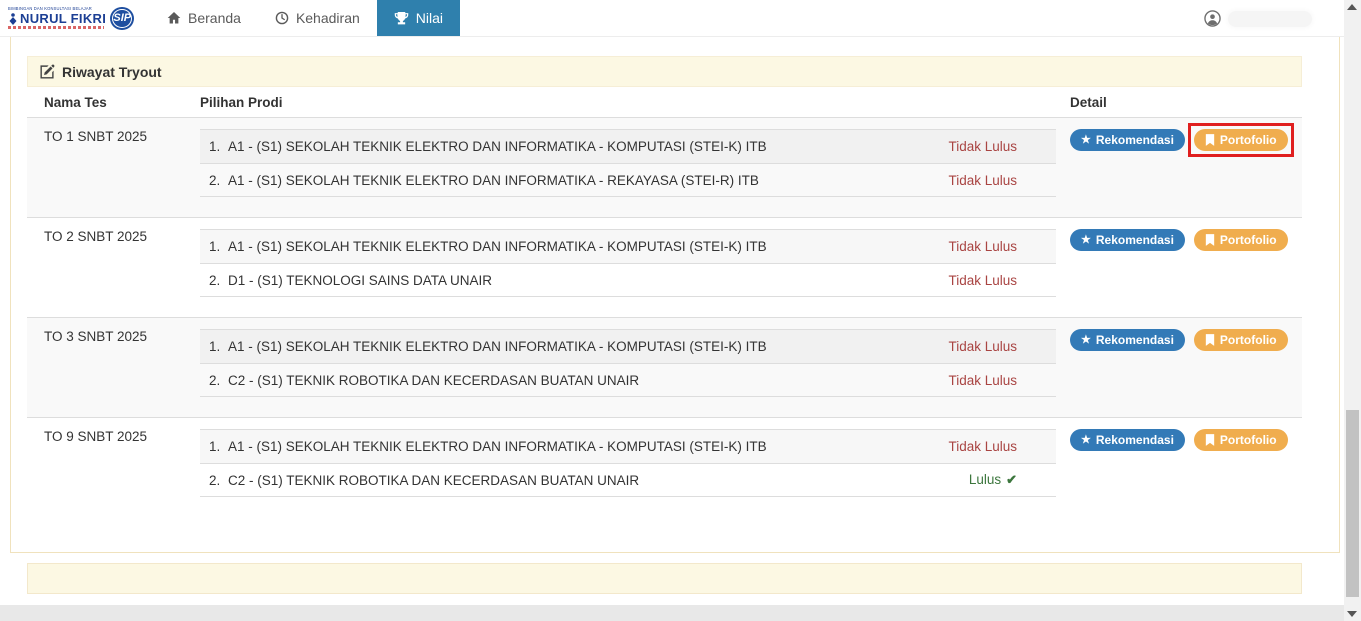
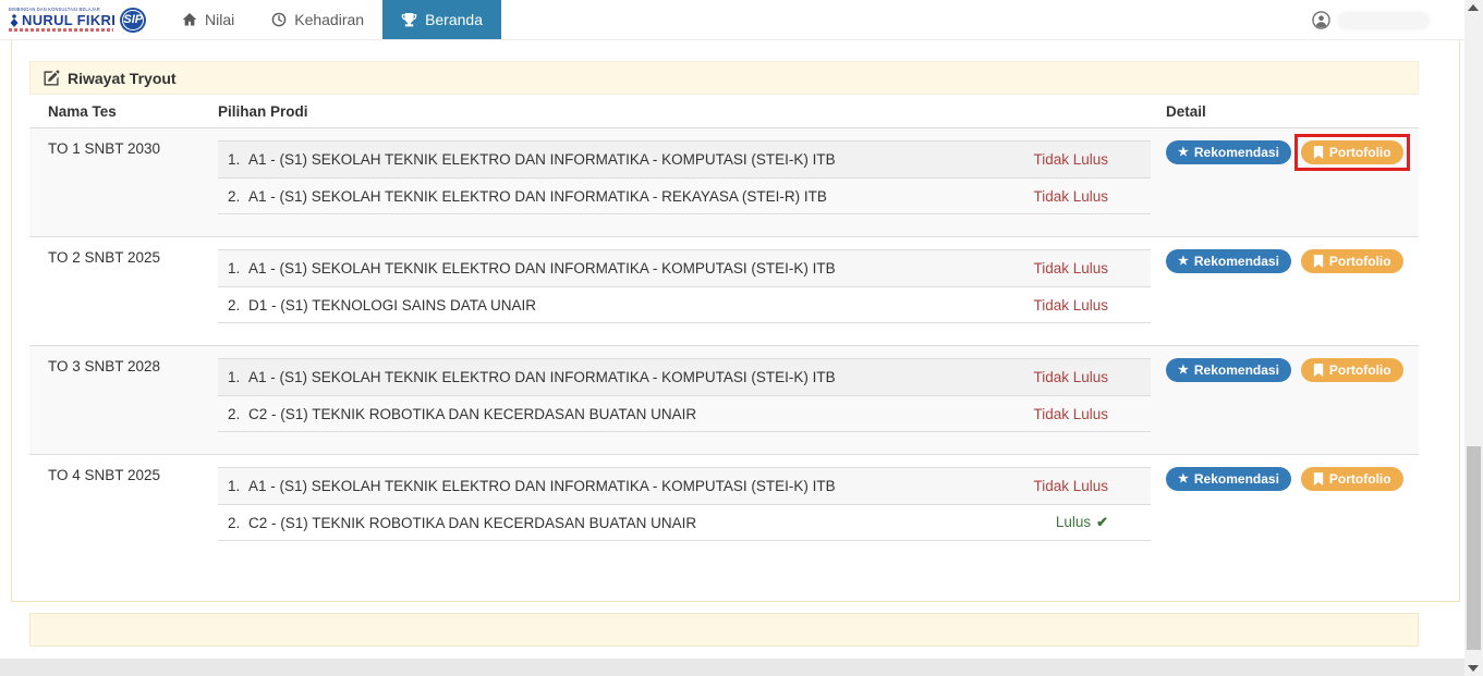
  NURUL FIKRI
  SIP
- Beranda
+ Nilai
  Kehadiran
- Nilai
+ Beranda
  Riwayat Tryout
  Nama Tes
  Pilihan Prodi
  Detail
- TO 1 SNBT 2025
+ TO 1 SNBT 2030
  1.
  A1 - (S1) SEKOLAH TEKNIK ELEKTRO DAN INFORMATIKA - KOMPUTASI (STEI-K) ITB
  Tidak Lulus
  2.
  A1 - (S1) SEKOLAH TEKNIK ELEKTRO DAN INFORMATIKA - REKAYASA (STEI-R) ITB
  Tidak Lulus
  ★
  Rekomendasi
  Portofolio
  TO 2 SNBT 2025
  1.
  A1 - (S1) SEKOLAH TEKNIK ELEKTRO DAN INFORMATIKA - KOMPUTASI (STEI-K) ITB
  Tidak Lulus
  2.
  D1 - (S1) TEKNOLOGI SAINS DATA UNAIR
  Tidak Lulus
  ★
  Rekomendasi
  Portofolio
- TO 3 SNBT 2025
+ TO 3 SNBT 2028
  1.
  A1 - (S1) SEKOLAH TEKNIK ELEKTRO DAN INFORMATIKA - KOMPUTASI (STEI-K) ITB
  Tidak Lulus
  2.
  C2 - (S1) TEKNIK ROBOTIKA DAN KECERDASAN BUATAN UNAIR
  Tidak Lulus
  ★
  Rekomendasi
  Portofolio
- TO 9 SNBT 2025
+ TO 4 SNBT 2025
  1.
  A1 - (S1) SEKOLAH TEKNIK ELEKTRO DAN INFORMATIKA - KOMPUTASI (STEI-K) ITB
  Tidak Lulus
  2.
  C2 - (S1) TEKNIK ROBOTIKA DAN KECERDASAN BUATAN UNAIR
  Lulus ✔
  ★
  Rekomendasi
  Portofolio
